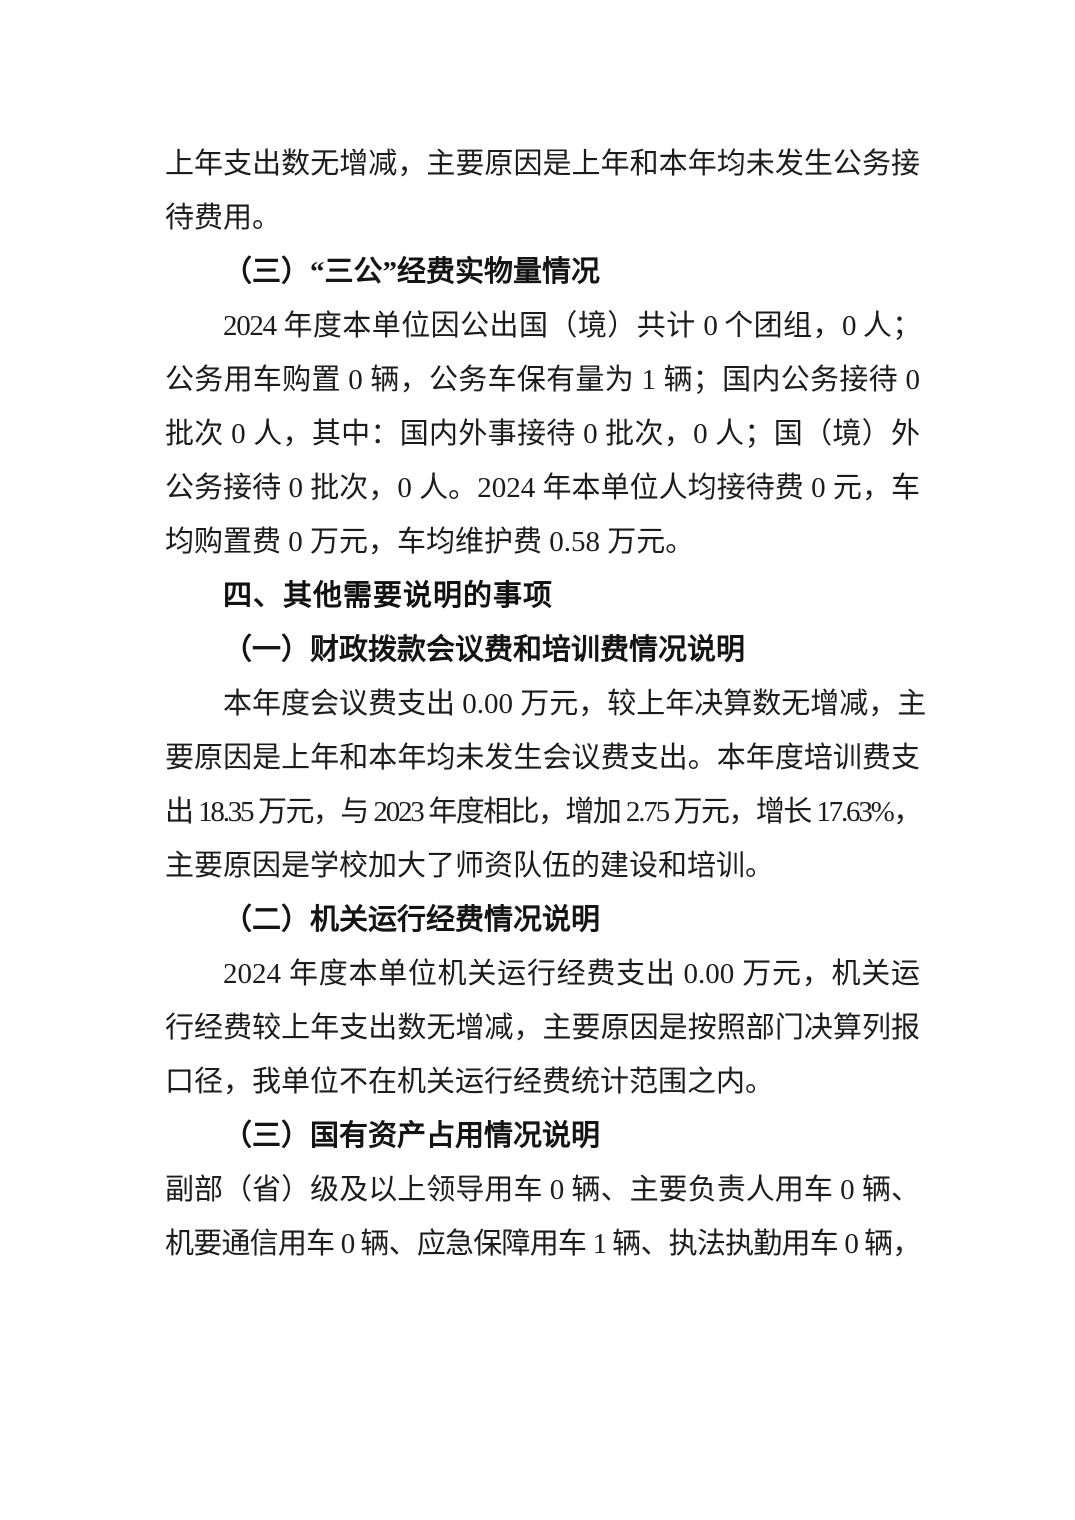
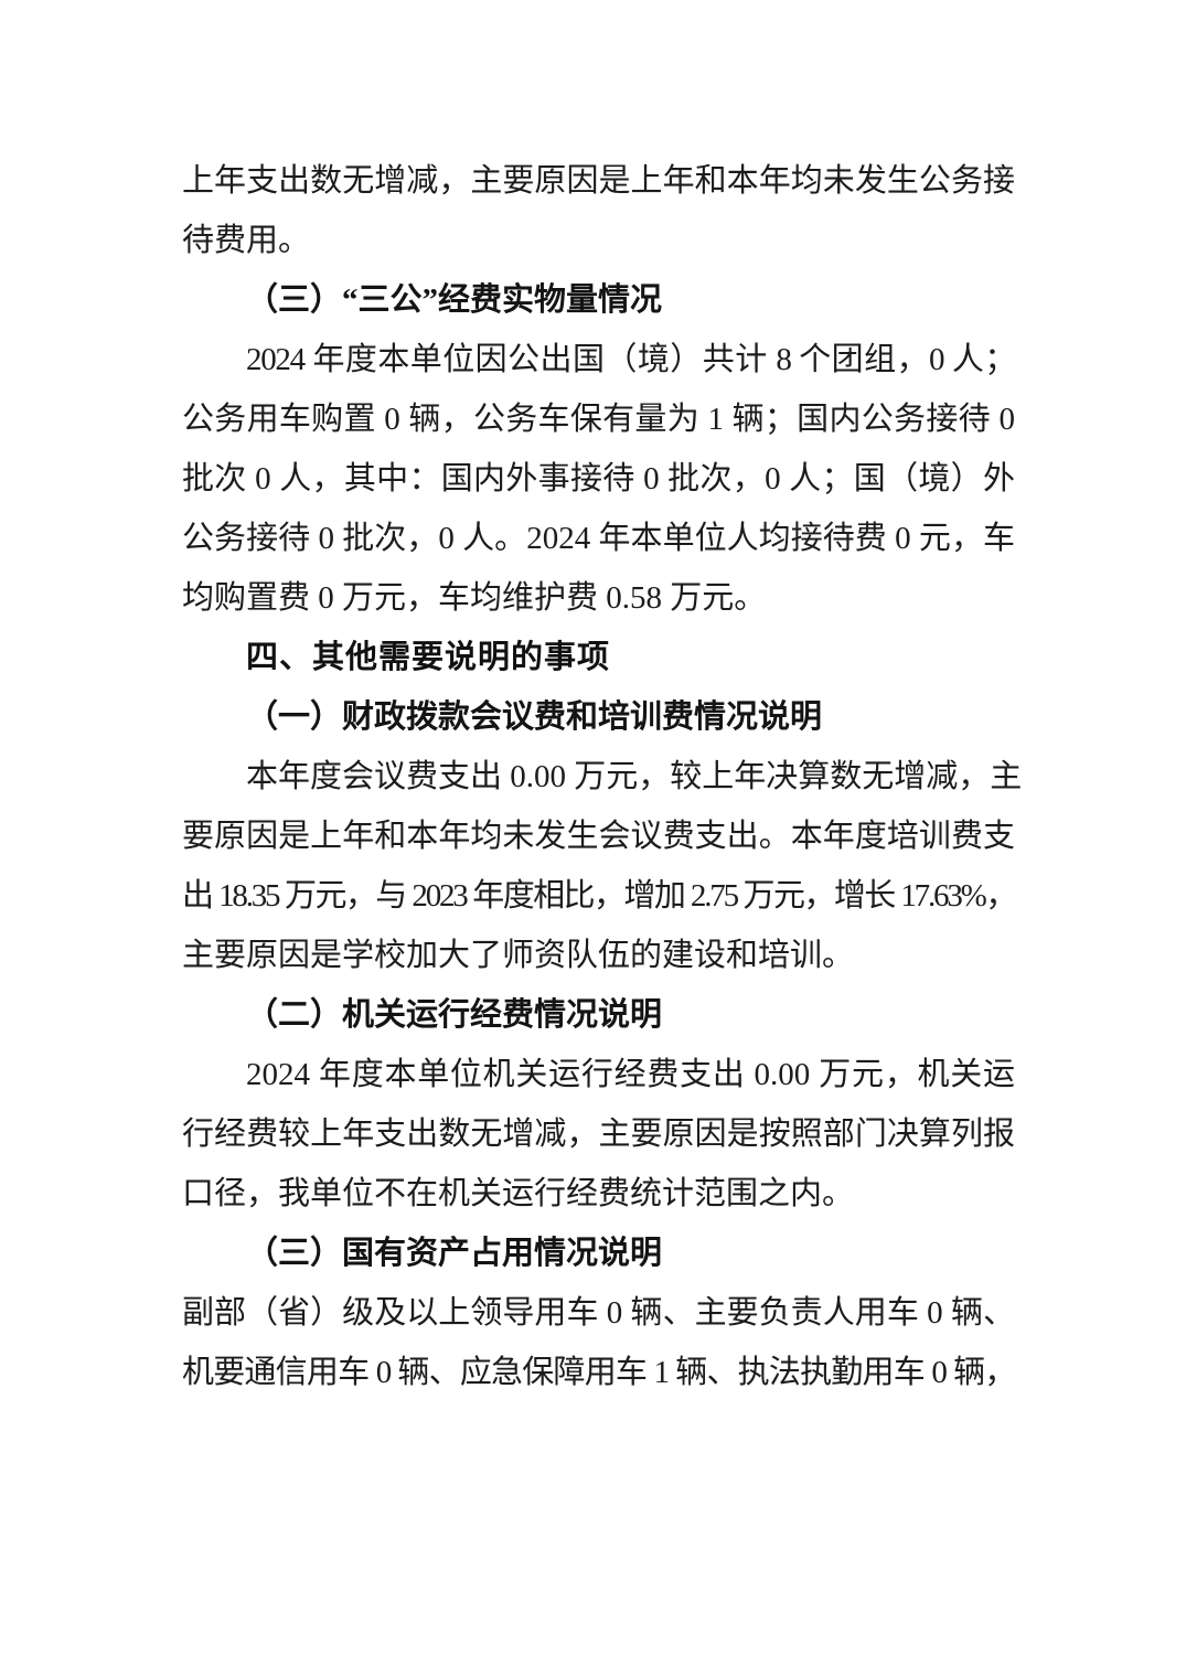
  上年支出数无增减，主要原因是上年和本年均未发生公务接
  待费用。
  （三）“三公”经费实物量情况
- 2024 年度本单位因公出国（境）共计 0 个团组，0 人；
+ 2024 年度本单位因公出国（境）共计 8 个团组，0 人；
  公务用车购置 0 辆，公务车保有量为 1 辆；国内公务接待 0
  批次 0 人，其中：国内外事接待 0 批次，0 人；国（境）外
  公务接待 0 批次，0 人。2024 年本单位人均接待费 0 元，车
  均购置费 0 万元，车均维护费 0.58 万元。
  四、其他需要说明的事项
  （一）财政拨款会议费和培训费情况说明
  本年度会议费支出 0.00 万元，较上年决算数无增减，主
  要原因是上年和本年均未发生会议费支出。本年度培训费支
  出 18.35 万元，与 2023 年度相比，增加 2.75 万元，增长 17.63%，
  主要原因是学校加大了师资队伍的建设和培训。
  （二）机关运行经费情况说明
  2024 年度本单位机关运行经费支出 0.00 万元，机关运
  行经费较上年支出数无增减，主要原因是按照部门决算列报
  口径，我单位不在机关运行经费统计范围之内。
  （三）国有资产占用情况说明
  副部（省）级及以上领导用车 0 辆、主要负责人用车 0 辆、
  机要通信用车 0 辆、应急保障用车 1 辆、执法执勤用车 0 辆，
